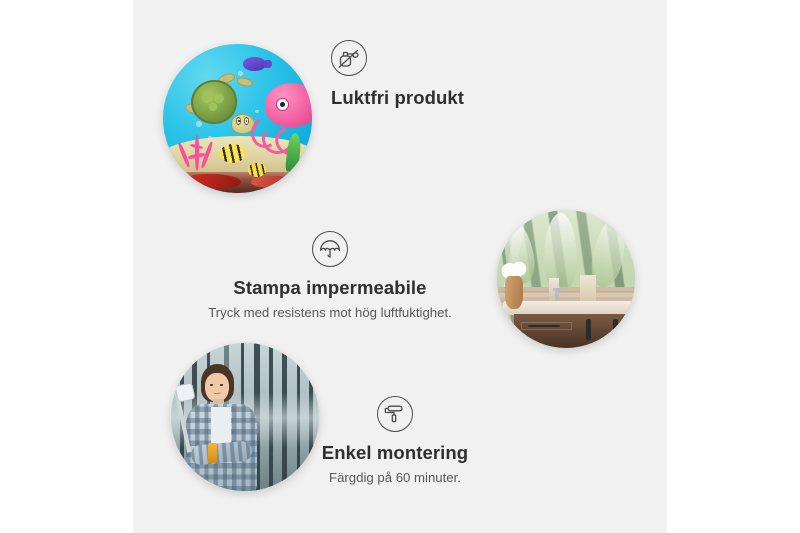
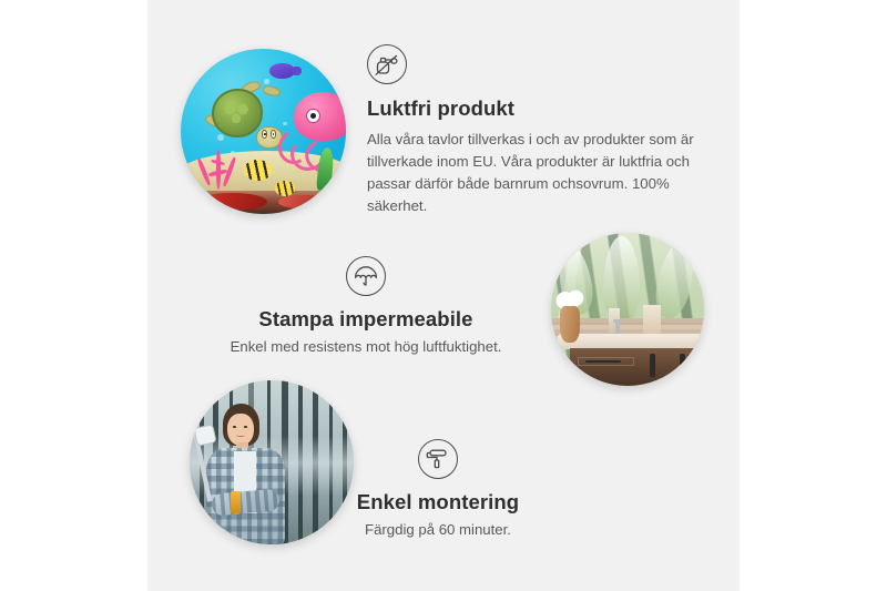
  Luktfri produkt
+ Alla våra tavlor tillverkas i och av produkter som är tillverkade inom EU. Våra produkter är luktfria och passar därför både barnrum ochsovrum. 100% säkerhet.
  Stampa impermeabile
- Tryck med resistens mot hög luftfuktighet.
+ Enkel med resistens mot hög luftfuktighet.
  Enkel montering
  Färgdig på 60 minuter.
